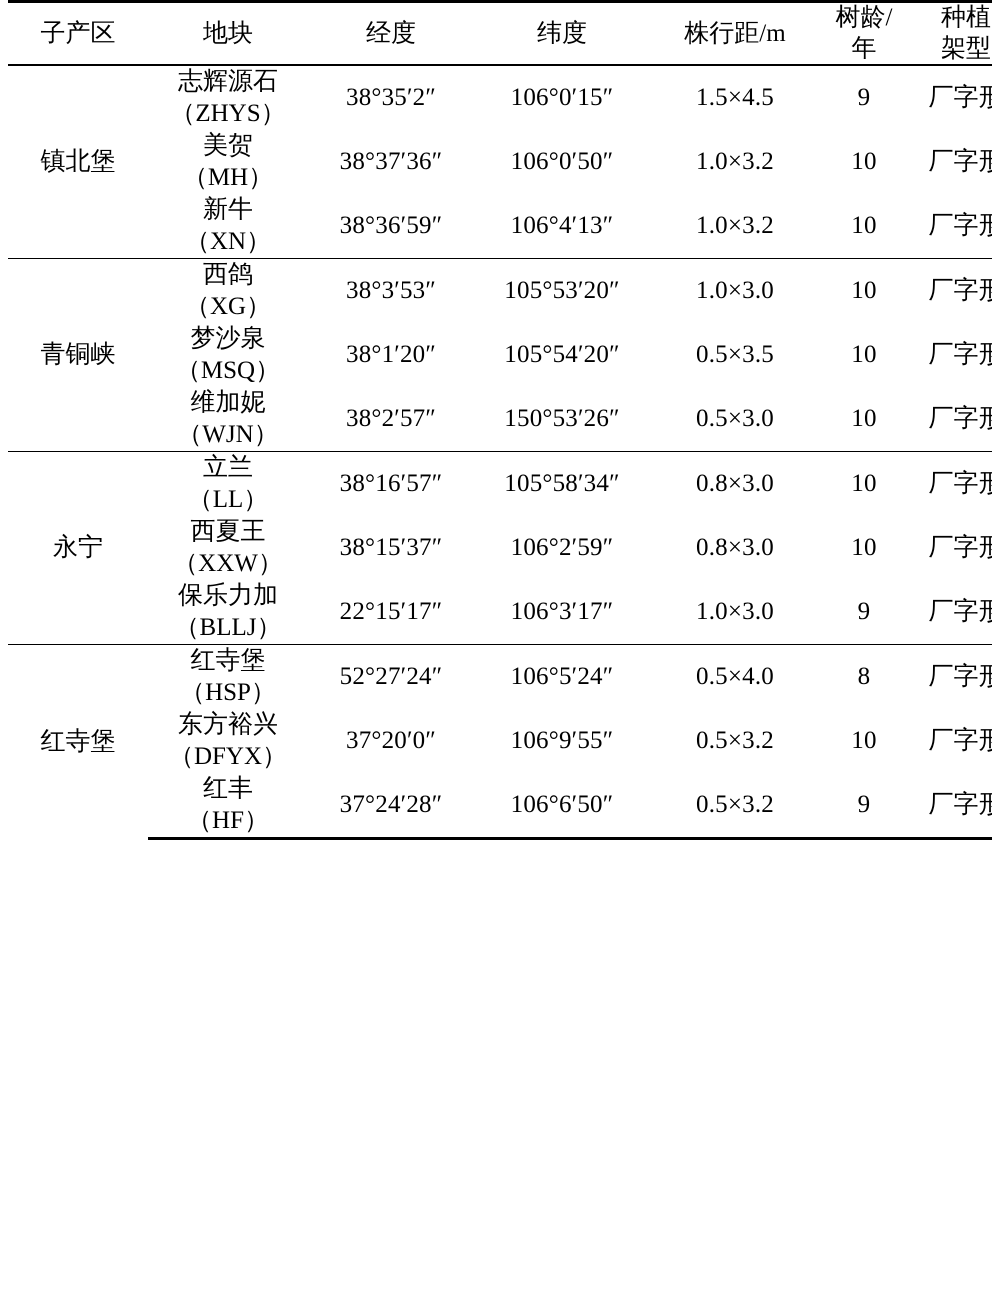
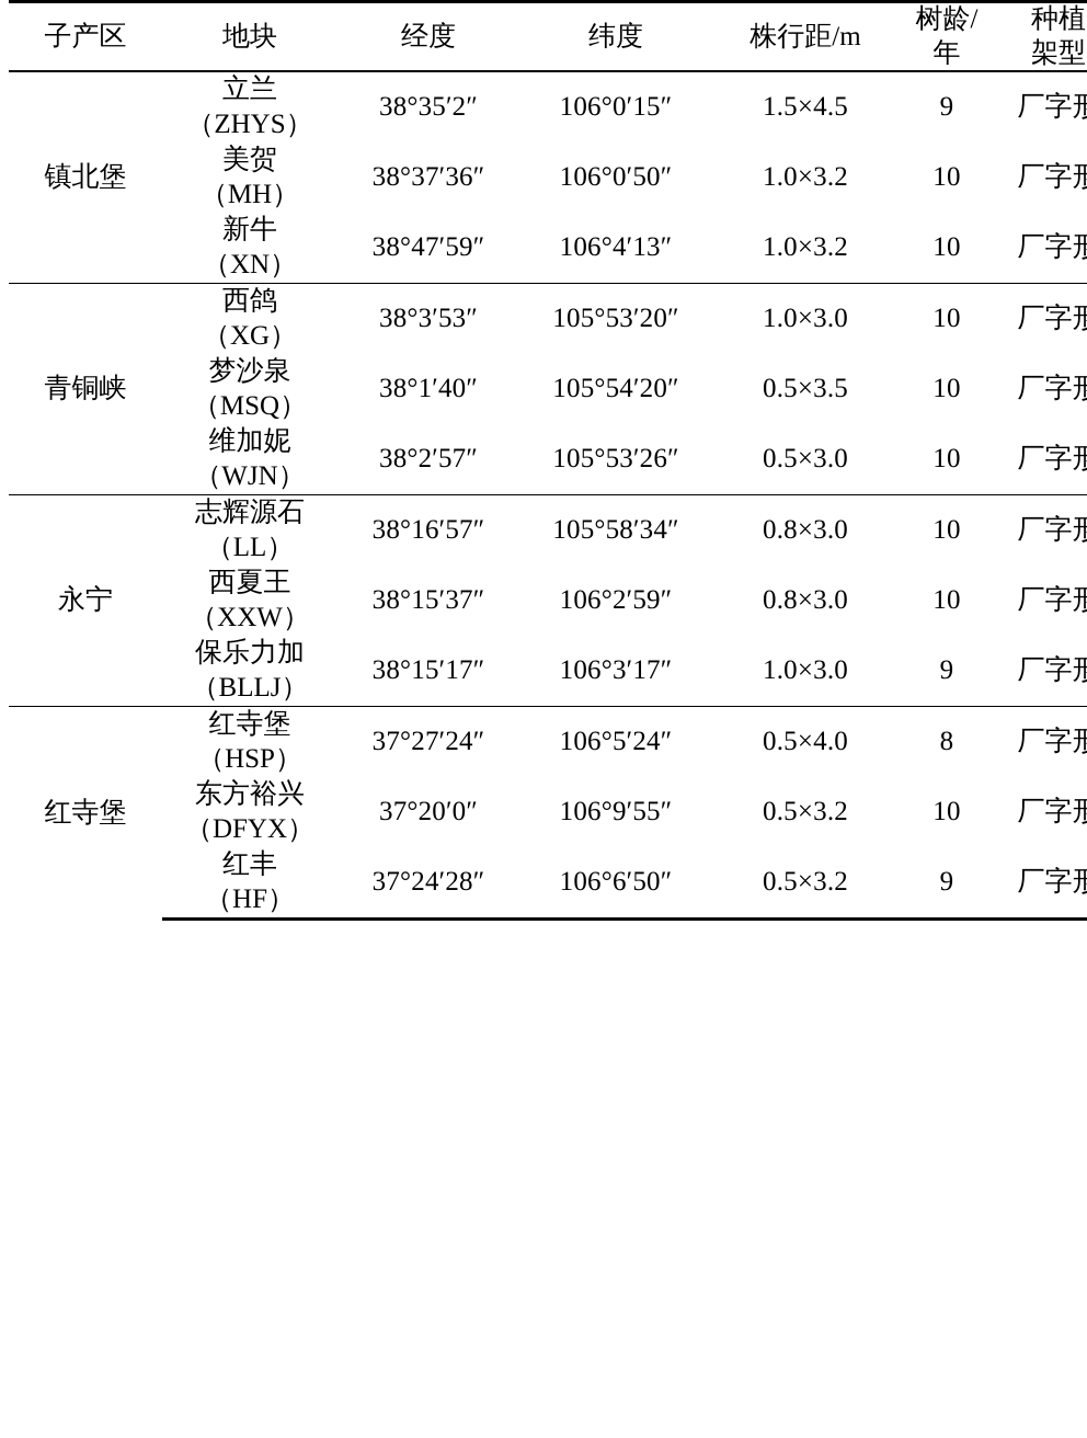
  子产区	地块	经度	纬度	株行距/m	树龄/ 年	种植 架型
- 镇北堡	志辉源石 （ZHYS）	38°35′2″	106°0′15″	1.5×4.5	9	厂字形
+ 镇北堡	立兰 （ZHYS）	38°35′2″	106°0′15″	1.5×4.5	9	厂字形
  美贺 （MH）	38°37′36″	106°0′50″	1.0×3.2	10	厂字形
- 新牛 （XN）	38°36′59″	106°4′13″	1.0×3.2	10	厂字形
+ 新牛 （XN）	38°47′59″	106°4′13″	1.0×3.2	10	厂字形
  青铜峡	西鸽 （XG）	38°3′53″	105°53′20″	1.0×3.0	10	厂字形
- 梦沙泉 （MSQ）	38°1′20″	105°54′20″	0.5×3.5	10	厂字形
+ 梦沙泉 （MSQ）	38°1′40″	105°54′20″	0.5×3.5	10	厂字形
- 维加妮 （WJN）	38°2′57″	150°53′26″	0.5×3.0	10	厂字形
+ 维加妮 （WJN）	38°2′57″	105°53′26″	0.5×3.0	10	厂字形
- 永宁	立兰 （LL）	38°16′57″	105°58′34″	0.8×3.0	10	厂字形
+ 永宁	志辉源石 （LL）	38°16′57″	105°58′34″	0.8×3.0	10	厂字形
  西夏王 （XXW）	38°15′37″	106°2′59″	0.8×3.0	10	厂字形
- 保乐力加 （BLLJ）	22°15′17″	106°3′17″	1.0×3.0	9	厂字形
+ 保乐力加 （BLLJ）	38°15′17″	106°3′17″	1.0×3.0	9	厂字形
- 红寺堡	红寺堡 （HSP）	52°27′24″	106°5′24″	0.5×4.0	8	厂字形
+ 红寺堡	红寺堡 （HSP）	37°27′24″	106°5′24″	0.5×4.0	8	厂字形
  东方裕兴 （DFYX）	37°20′0″	106°9′55″	0.5×3.2	10	厂字形
  红丰 （HF）	37°24′28″	106°6′50″	0.5×3.2	9	厂字形
